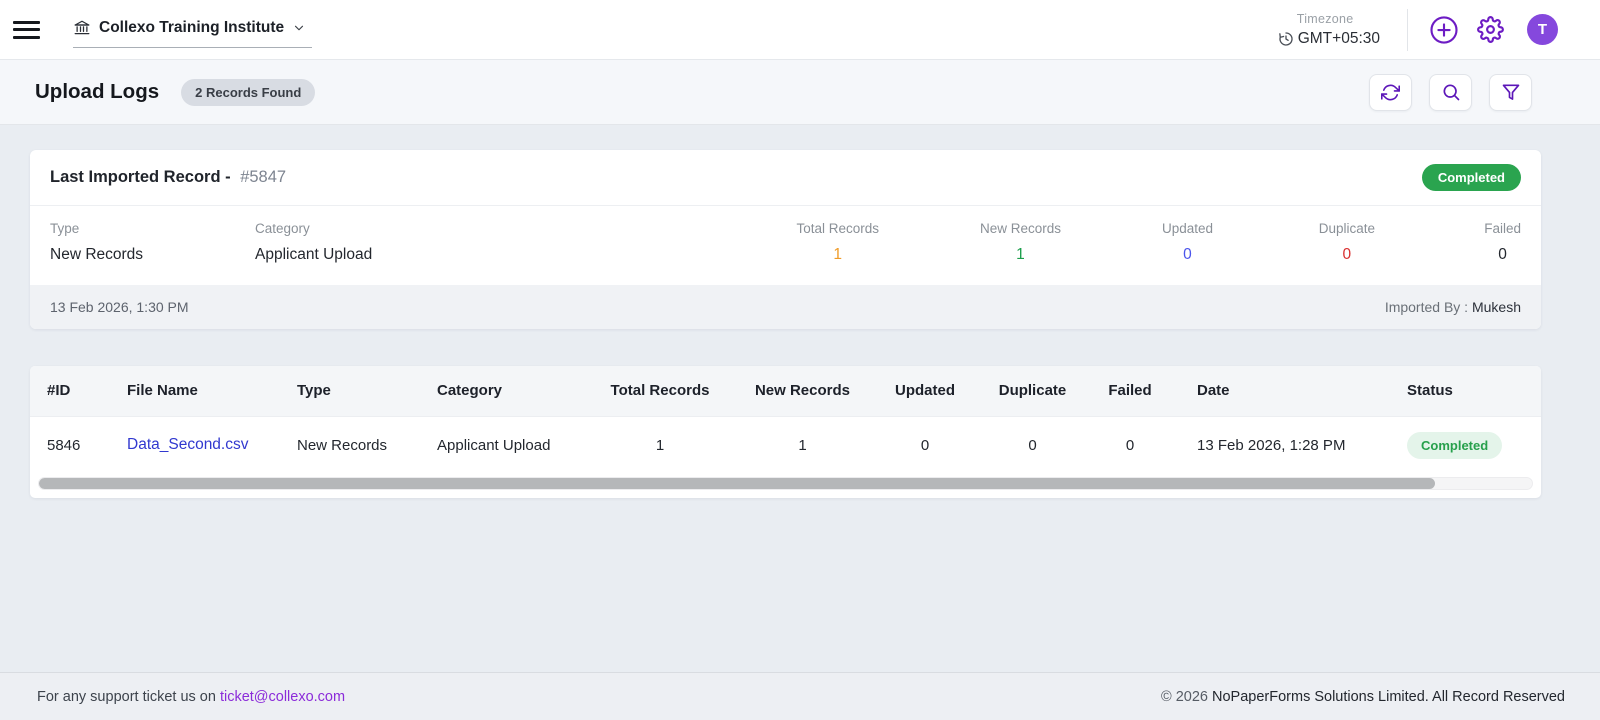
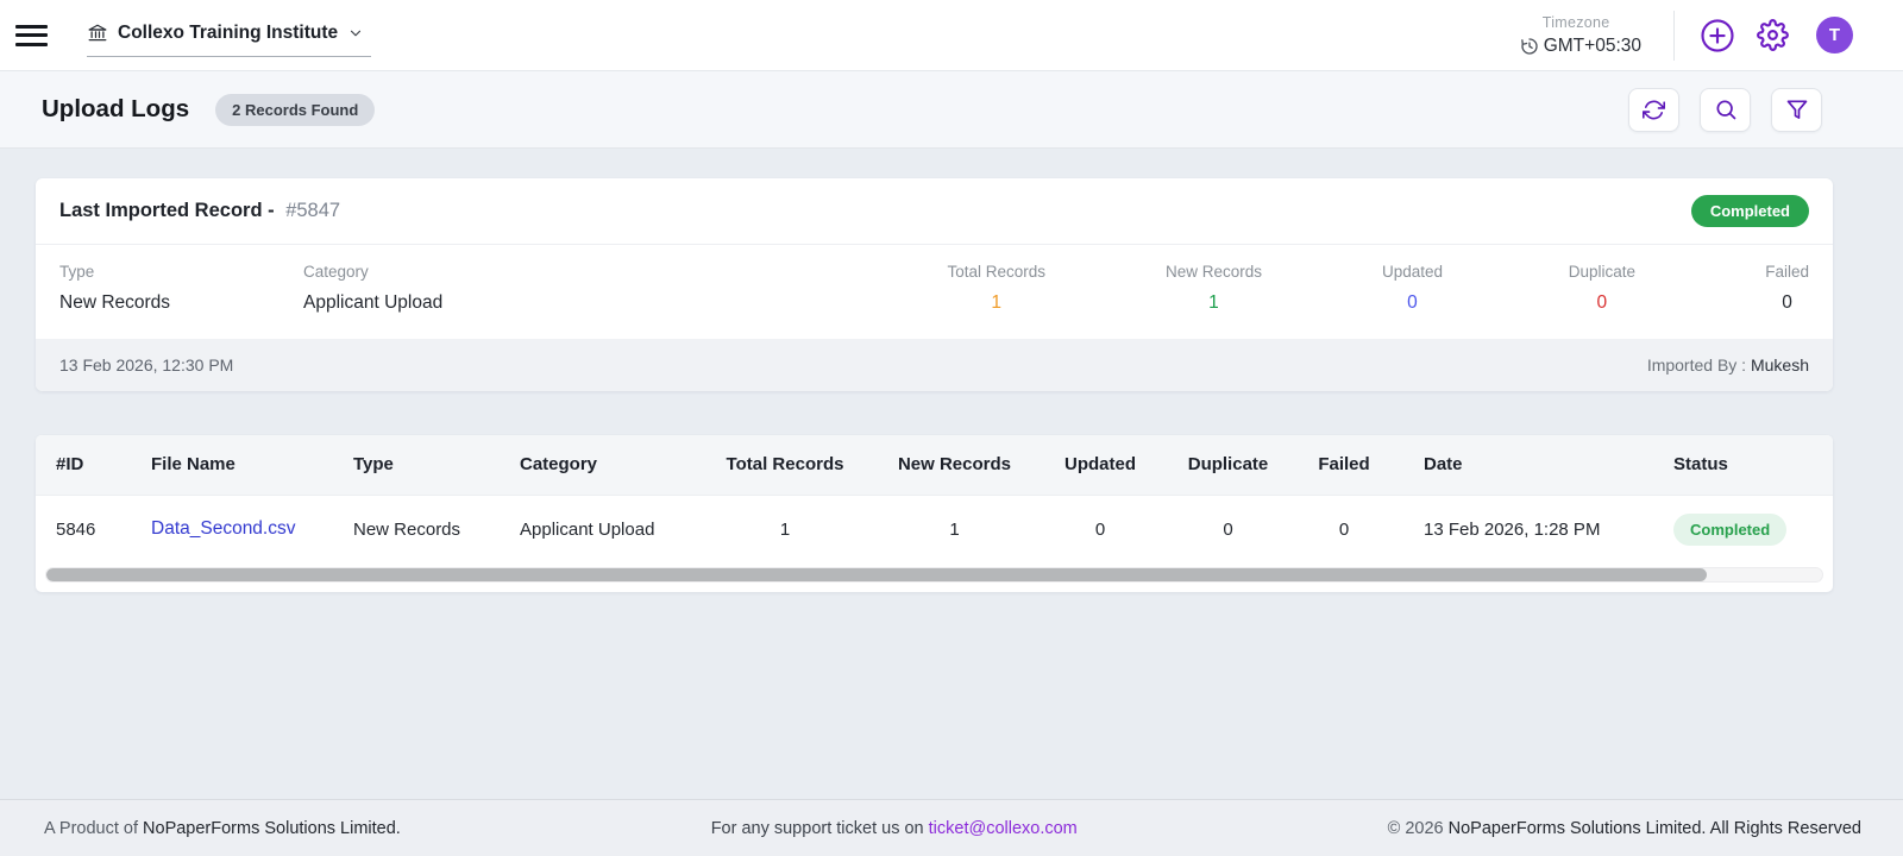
  Collexo Training Institute
  Timezone
  GMT+05:30
  T
  Upload Logs
  2 Records Found
  Last Imported Record - #5847
  Completed
  Type
  New Records
  Category
  Applicant Upload
  Total Records
  1
  New Records
  1
  Updated
  0
  Duplicate
  0
  Failed
  0
- 13 Feb 2026, 1:30 PM
+ 13 Feb 2026, 12:30 PM
  Imported By : Mukesh
  #ID	File Name	Type	Category	Total Records	New Records	Updated	Duplicate	Failed	Date	Status
  5846	Data_Second.csv	New Records	Applicant Upload	1	1	0	0	0	13 Feb 2026, 1:28 PM	Completed
+ A Product of NoPaperForms Solutions Limited.
  For any support ticket us on ticket@collexo.com
- © 2026 NoPaperForms Solutions Limited. All Record Reserved
+ © 2026 NoPaperForms Solutions Limited. All Rights Reserved
